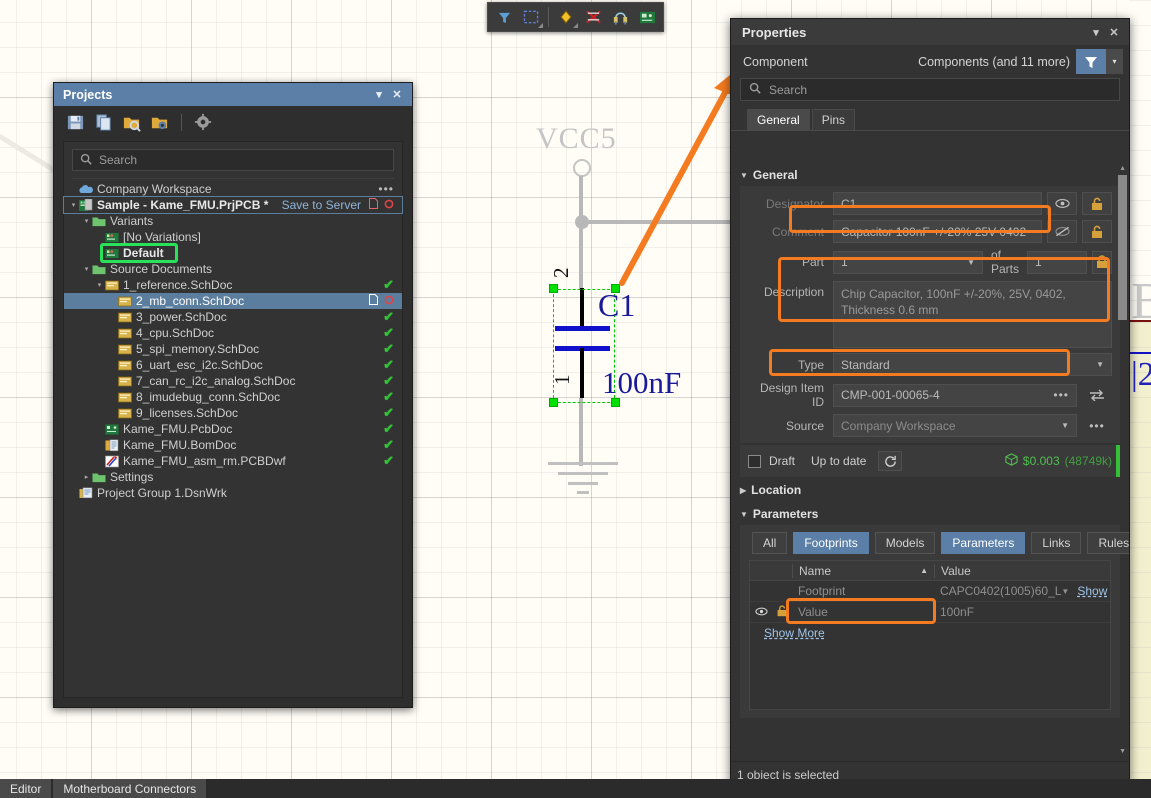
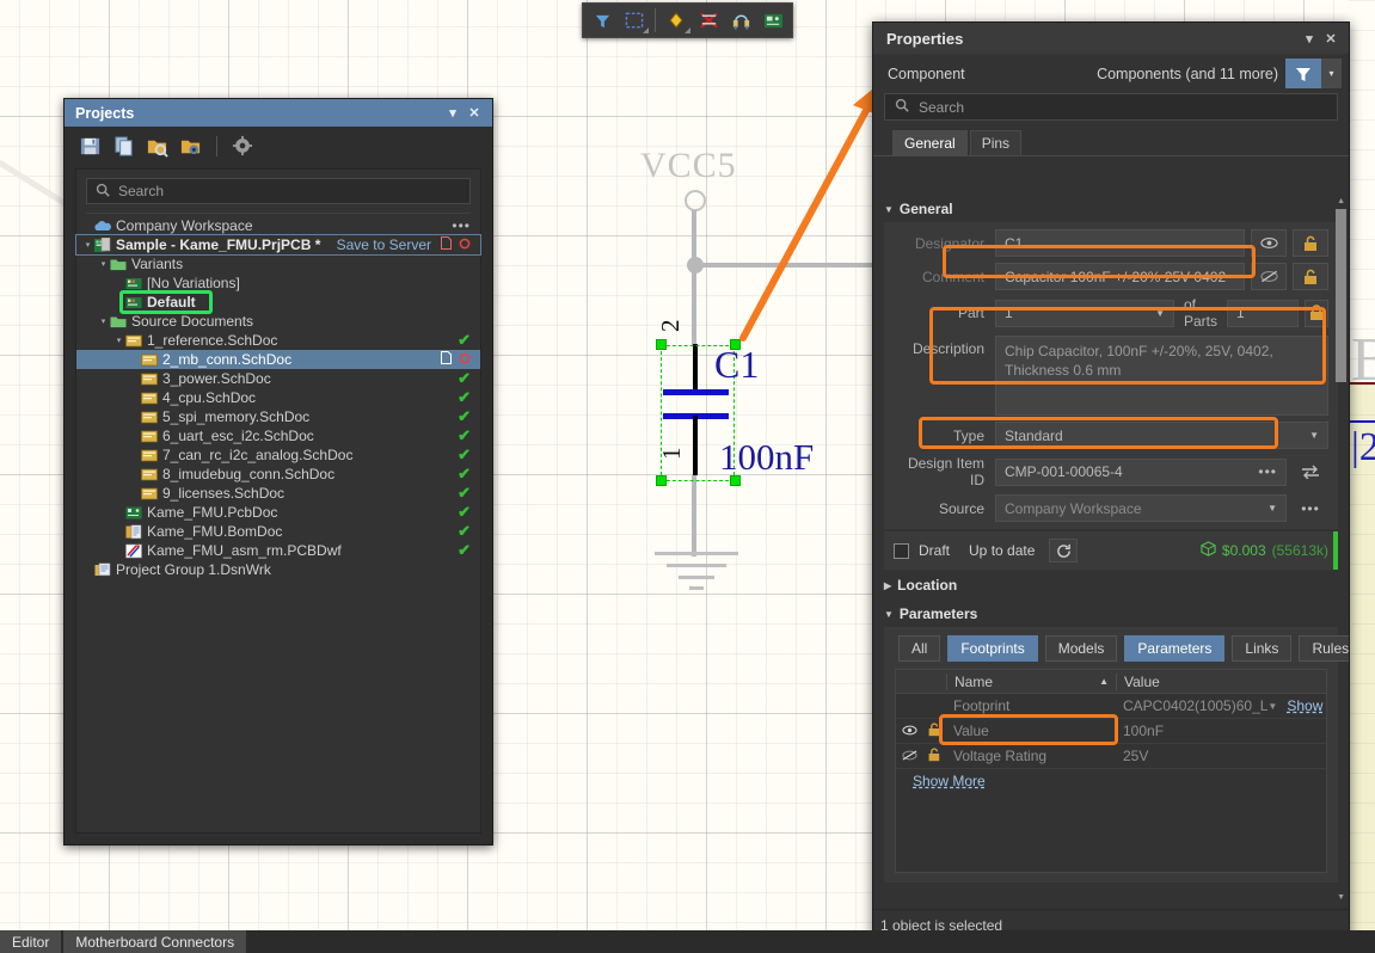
  B
  |2
  VCC5
  C1
  100nF
  Projects
  ▾
  ✕
  Search
  Company Workspace
  •••
  Sample - Kame_FMU.PrjPCB *
  Save to Server
  Variants
  [No Variations]
  Default
  Source Documents
  1_reference.SchDoc
  ✔
  2_mb_conn.SchDoc
  3_power.SchDoc
  ✔
  4_cpu.SchDoc
  ✔
  5_spi_memory.SchDoc
  ✔
  6_uart_esc_i2c.SchDoc
  ✔
  7_can_rc_i2c_analog.SchDoc
  ✔
  8_imudebug_conn.SchDoc
  ✔
  9_licenses.SchDoc
  ✔
  Kame_FMU.PcbDoc
  ✔
  Kame_FMU.BomDoc
  ✔
  Kame_FMU_asm_rm.PCBDwf
  ✔
- Settings
  Project Group 1.DsnWrk
  Properties
  ▾
  ✕
  Component
  Components (and 11 more)
  ▾
  Search
  General
  Pins
  ▼
  General
  Designator
  C1
  Comment
  Capacitor 100nF +/-20% 25V 0402
  Part
  1
  ▼
  of Parts
  1
  Description
  Chip Capacitor, 100nF +/-20%, 25V, 0402, Thickness 0.6 mm
  Type
  Standard
  ▼
  Design Item ID
  CMP-001-00065-4
  •••
  Source
  Company Workspace
  ▼
  •••
  Draft
  Up to date
  $0.003
- (48749k)
+ (55613k)
  ▶
  Location
  ▼
  Parameters
  All
  Footprints
  Models
  Parameters
  Links
  Rules
  Name
  ▲
  Value
  Footprint
  CAPC0402(1005)60_L
  ▼
  Show
  Value
  100nF
+ Voltage Rating
+ 25V
  Show More
  1 object is selected
  Editor
  Motherboard Connectors
